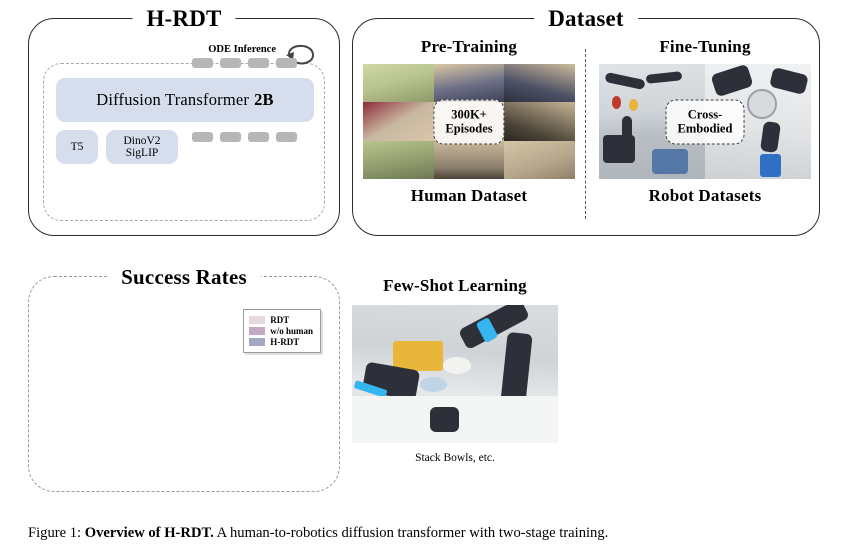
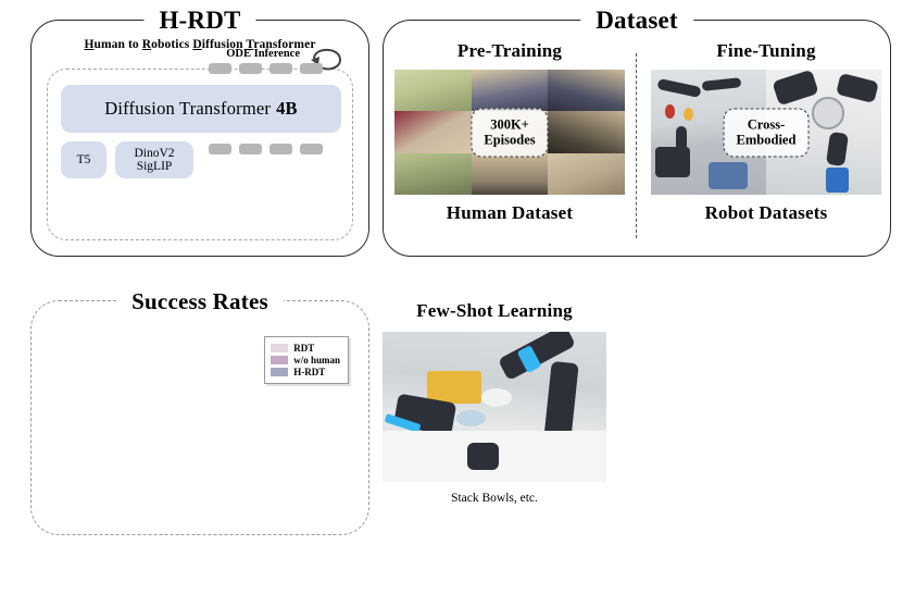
  H-RDT
+ Human to Robotics Diffusion Transformer
  ODE Inference
  Diffusion Transformer
- 2B
+ 4B
  T5
  DinoV2
  SigLIP
  Dataset
  Pre-Training
  300K+
  Episodes
  Human Dataset
  Fine-Tuning
  Cross-
  Embodied
  Robot Datasets
  Success Rates
  RDT
  w/o human
  H-RDT
  Few-Shot Learning
  Stack Bowls, etc.
- Figure 1: Overview of H-RDT. A human-to-robotics diffusion transformer with two-stage training.
